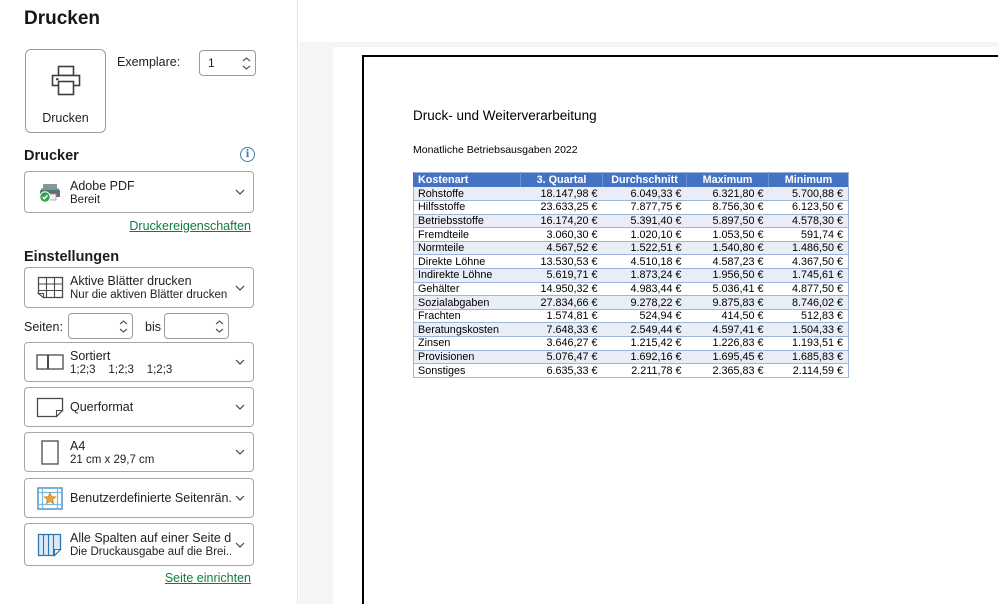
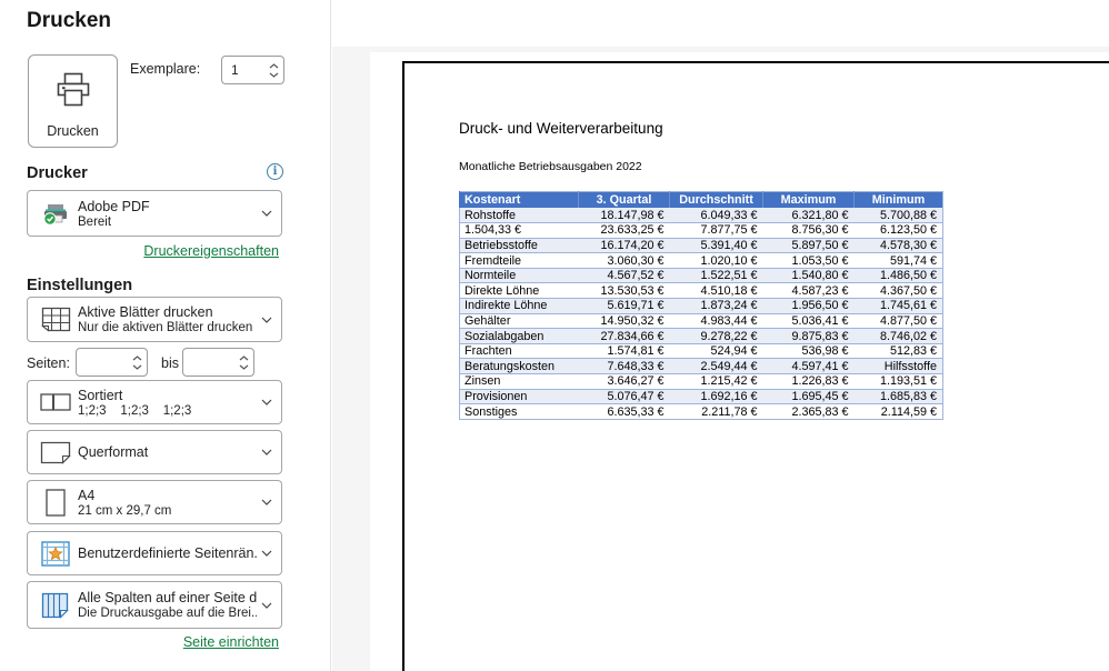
  Drucken
  Drucken
  Exemplare:
  1
  Drucker
  i
  Adobe PDF
  Bereit
  Druckereigenschaften
  Einstellungen
  Aktive Blätter drucken
  Nur die aktiven Blätter drucken
  Seiten:
  bis
  Sortiert
  1;2;3 1;2;3 1;2;3
  Querformat
  A4
  21 cm x 29,7 cm
  Benutzerdefinierte Seitenrän.
  Alle Spalten auf einer Seite d
  Die Druckausgabe auf die Brei..
  Seite einrichten
  Druck- und Weiterverarbeitung
  Monatliche Betriebsausgaben 2022
  Kostenart	3. Quartal	Durchschnitt	Maximum	Minimum
  Rohstoffe	18.147,98 €	6.049,33 €	6.321,80 €	5.700,88 €
- Hilfsstoffe	23.633,25 €	7.877,75 €	8.756,30 €	6.123,50 €
+ 1.504,33 €	23.633,25 €	7.877,75 €	8.756,30 €	6.123,50 €
  Betriebsstoffe	16.174,20 €	5.391,40 €	5.897,50 €	4.578,30 €
  Fremdteile	3.060,30 €	1.020,10 €	1.053,50 €	591,74 €
  Normteile	4.567,52 €	1.522,51 €	1.540,80 €	1.486,50 €
  Direkte Löhne	13.530,53 €	4.510,18 €	4.587,23 €	4.367,50 €
  Indirekte Löhne	5.619,71 €	1.873,24 €	1.956,50 €	1.745,61 €
  Gehälter	14.950,32 €	4.983,44 €	5.036,41 €	4.877,50 €
  Sozialabgaben	27.834,66 €	9.278,22 €	9.875,83 €	8.746,02 €
- Frachten	1.574,81 €	524,94 €	414,50 €	512,83 €
+ Frachten	1.574,81 €	524,94 €	536,98 €	512,83 €
- Beratungskosten	7.648,33 €	2.549,44 €	4.597,41 €	1.504,33 €
+ Beratungskosten	7.648,33 €	2.549,44 €	4.597,41 €	Hilfsstoffe
  Zinsen	3.646,27 €	1.215,42 €	1.226,83 €	1.193,51 €
  Provisionen	5.076,47 €	1.692,16 €	1.695,45 €	1.685,83 €
  Sonstiges	6.635,33 €	2.211,78 €	2.365,83 €	2.114,59 €
